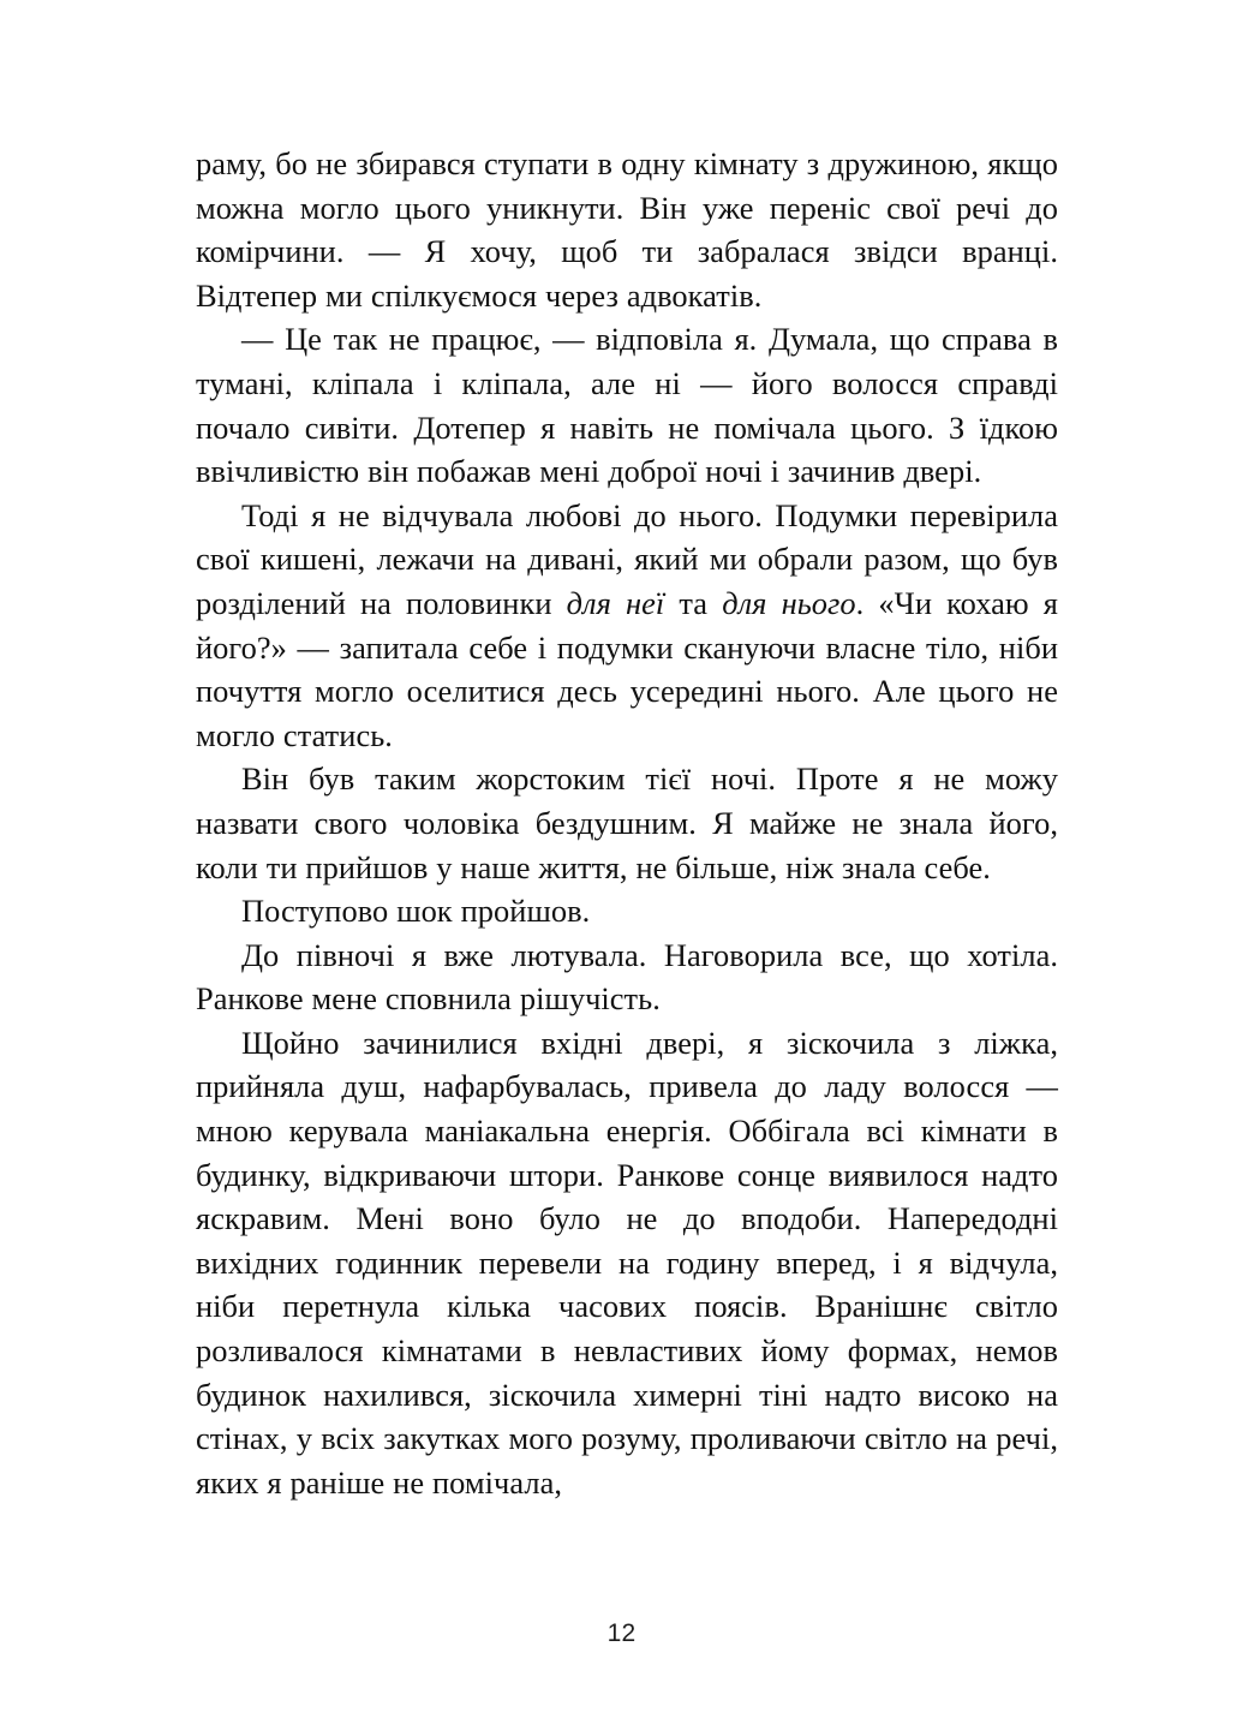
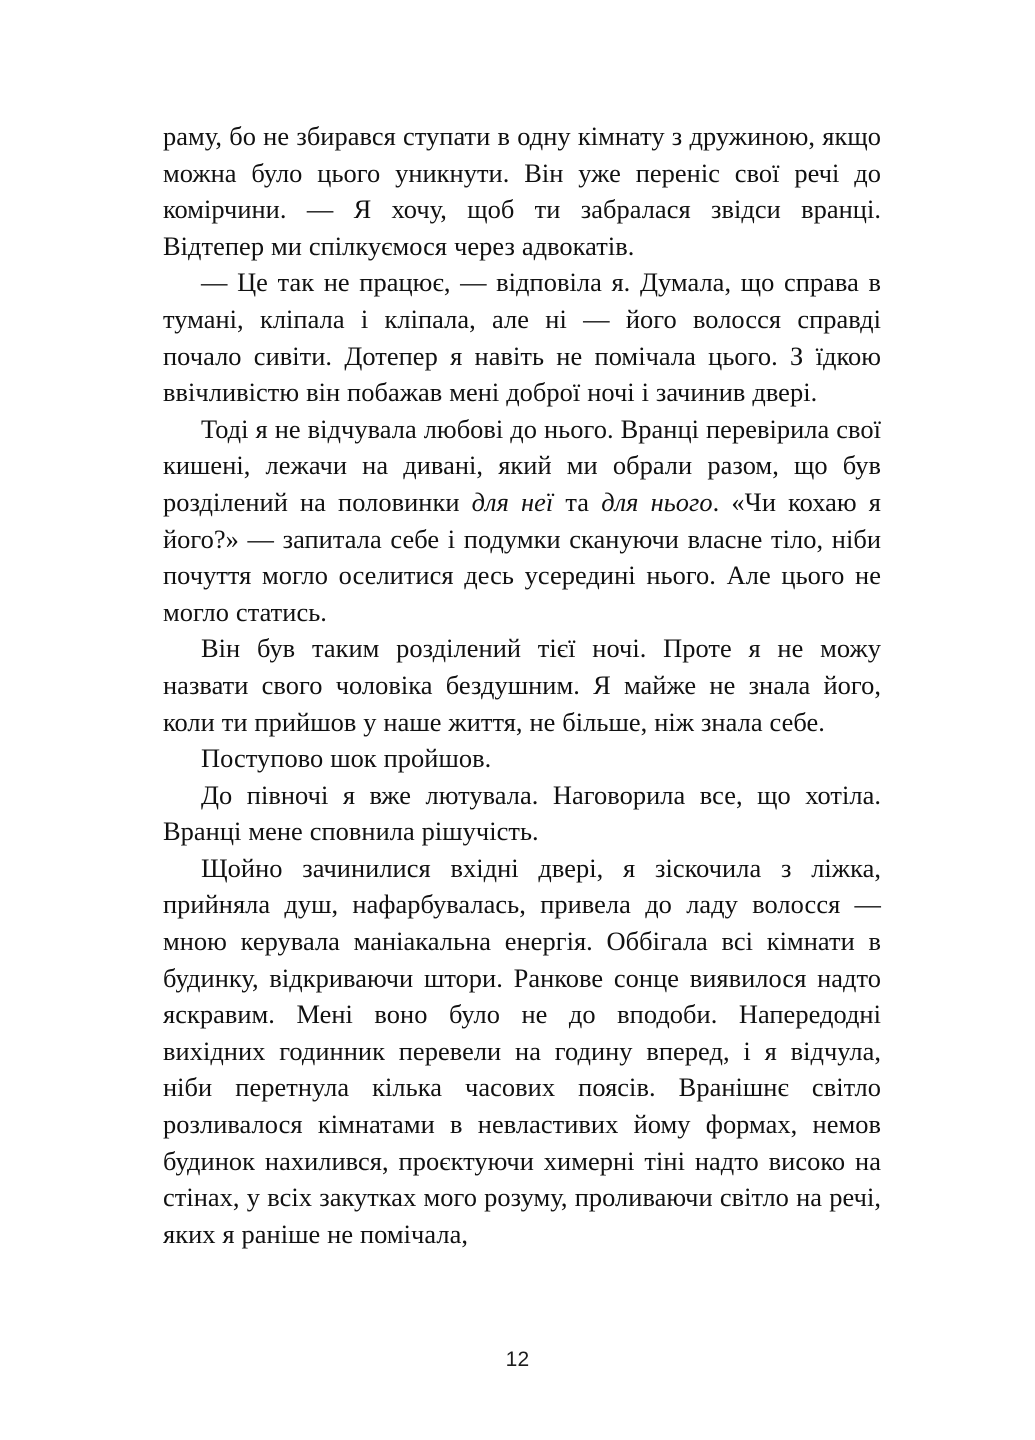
- раму, бо не збирався ступати в одну кімнату з дружиною, якщо можна могло цього уникнути. Він уже переніс свої речі до комірчини. — Я хочу, щоб ти забралася звідси вранці. Відтепер ми спілкуємося через адвокатів.
+ раму, бо не збирався ступати в одну кімнату з дружиною, якщо можна було цього уникнути. Він уже переніс свої речі до комірчини. — Я хочу, щоб ти забралася звідси вранці. Відтепер ми спілкуємося через адвокатів.
  — Це так не працює, — відповіла я. Думала, що справа в тумані, кліпала і кліпала, але ні — його волосся справді почало сивіти. Дотепер я навіть не помічала цього. З їдкою ввічливістю він побажав мені доброї ночі і зачинив двері.
- Тоді я не відчувала любові до нього. Подумки перевірила свої кишені, лежачи на дивані, який ми обрали разом, що був розділений на половинки для неї та для нього. «Чи кохаю я його?» — запитала себе і подумки скануючи власне тіло, ніби почуття могло оселитися десь усередині нього. Але цього не могло статись.
+ Тоді я не відчувала любові до нього. Вранці перевірила свої кишені, лежачи на дивані, який ми обрали разом, що був розділений на половинки для неї та для нього. «Чи кохаю я його?» — запитала себе і подумки скануючи власне тіло, ніби почуття могло оселитися десь усередині нього. Але цього не могло статись.
- Він був таким жорстоким тієї ночі. Проте я не можу назвати свого чоловіка бездушним. Я майже не знала його, коли ти прийшов у наше життя, не більше, ніж знала себе.
+ Він був таким розділений тієї ночі. Проте я не можу назвати свого чоловіка бездушним. Я майже не знала його, коли ти прийшов у наше життя, не більше, ніж знала себе.
  Поступово шок пройшов.
- До півночі я вже лютувала. Наговорила все, що хотіла. Ранкове мене сповнила рішучість.
+ До півночі я вже лютувала. Наговорила все, що хотіла. Вранці мене сповнила рішучість.
- Щойно зачинилися вхідні двері, я зіскочила з ліжка, прийняла душ, нафарбувалась, привела до ладу волосся — мною керувала маніакальна енергія. Оббігала всі кімнати в будинку, відкриваючи штори. Ранкове сонце виявилося надто яскравим. Мені воно було не до вподоби. Напередодні вихідних годинник перевели на годину вперед, і я відчула, ніби перетнула кілька часових поясів. Вранішнє світло розливалося кімнатами в невластивих йому формах, немов будинок нахилився, зіскочила химерні тіні надто високо на стінах, у всіх закутках мого розуму, проливаючи світло на речі, яких я раніше не помічала,
+ Щойно зачинилися вхідні двері, я зіскочила з ліжка, прийняла душ, нафарбувалась, привела до ладу волосся — мною керувала маніакальна енергія. Оббігала всі кімнати в будинку, відкриваючи штори. Ранкове сонце виявилося надто яскравим. Мені воно було не до вподоби. Напередодні вихідних годинник перевели на годину вперед, і я відчула, ніби перетнула кілька часових поясів. Вранішнє світло розливалося кімнатами в невластивих йому формах, немов будинок нахилився, проєктуючи химерні тіні надто високо на стінах, у всіх закутках мого розуму, проливаючи світло на речі, яких я раніше не помічала,
  12
